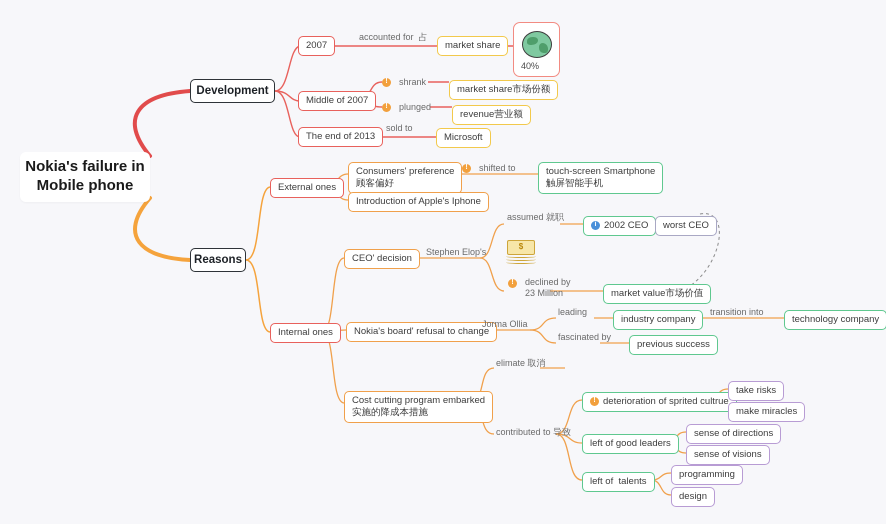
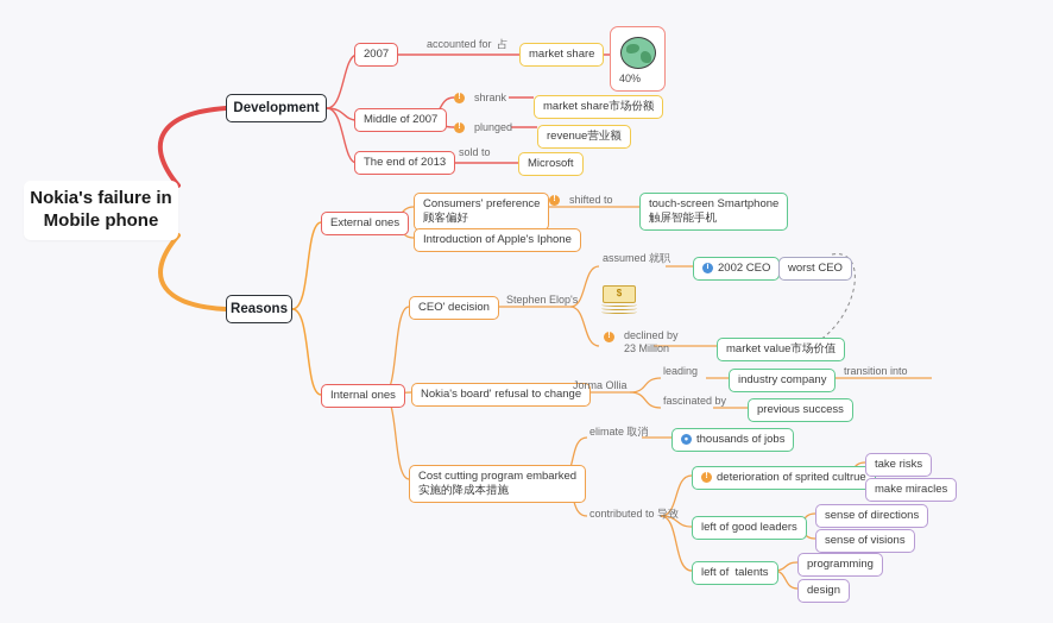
  Nokia's failure in
  Mobile phone
  Development
  2007
  Middle of 2007
  The end of 2013
  accounted for 占
  market share
  40%
  shrank
  plunged
  market share市场份额
  revenue营业额
  sold to
  Microsoft
  Reasons
  External ones
  Internal ones
  Consumers' preference
  顾客偏好
  Introduction of Apple's Iphone
  shifted to
  touch-screen Smartphone
  触屏智能手机
  CEO' decision
  Stephen Elop's
  assumed 就职
  2002 CEO
  worst CEO
  declined by
  23 Million
  market value市场价值
  Nokia's board' refusal to change
  Jorma Ollia
  leading
  fascinated by
  industry company
  previous success
  transition into
- technology company
  Cost cutting program embarked
  实施的降成本措施
  elimate 取消
+ thousands of jobs
  contributed to 导致
  deterioration of sprited cultrue
  take risks
  make miracles
  left of good leaders
  sense of directions
  sense of visions
  left of talents
  programming
  design
